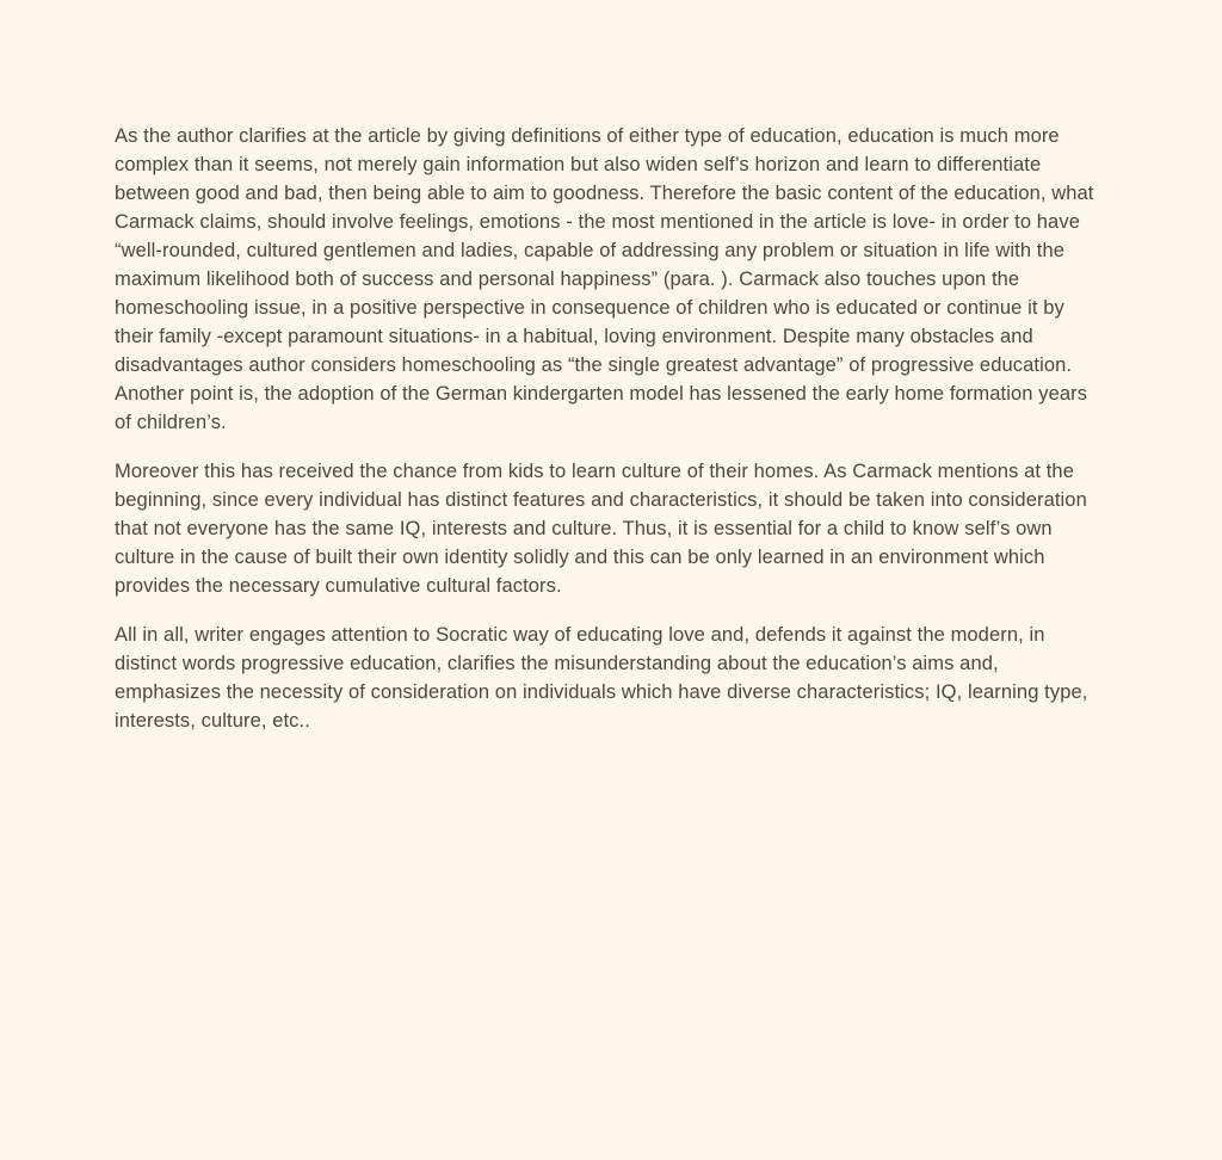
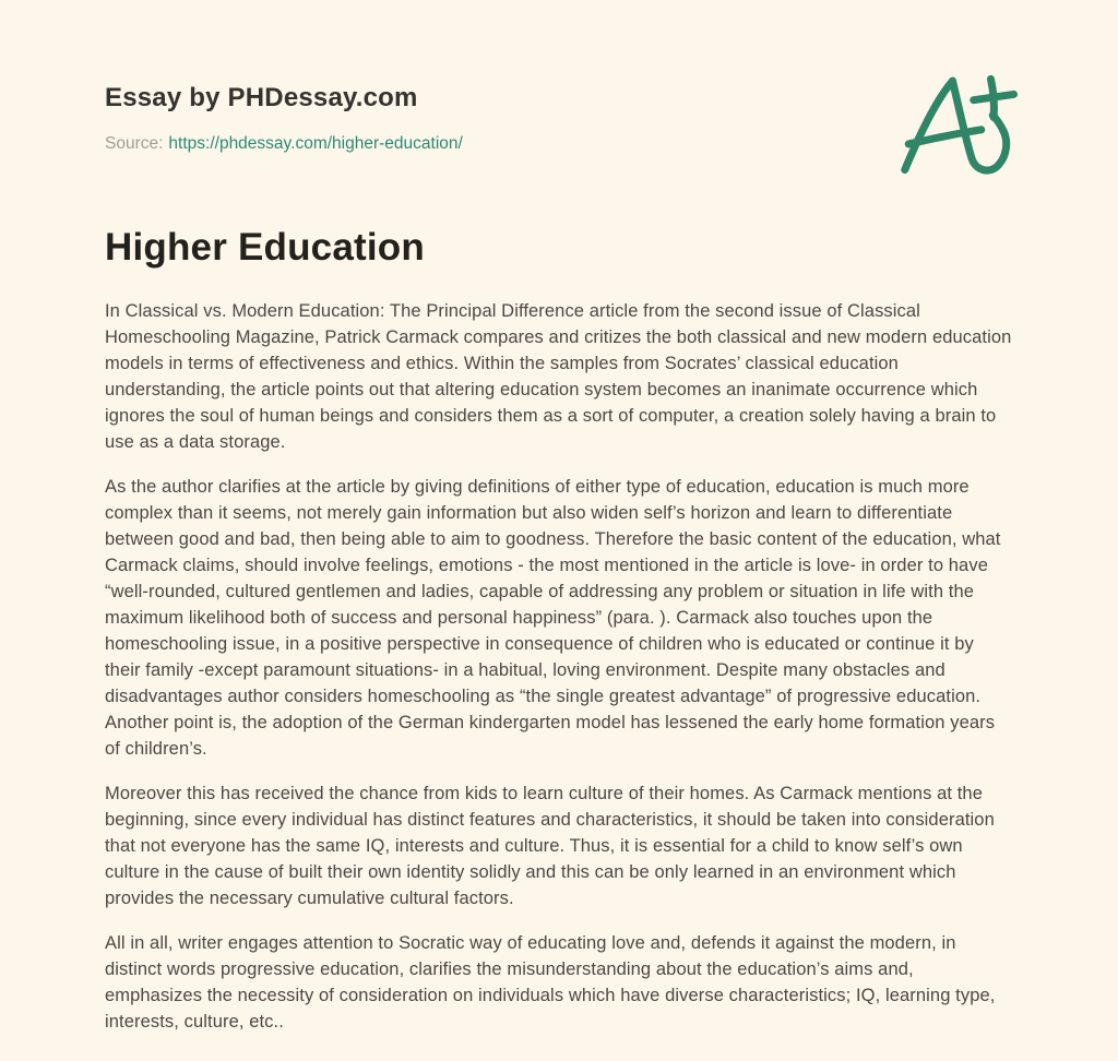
+ Essay by PHDessay.com
+ Source: https://phdessay.com/higher-education/
+ Higher Education
+ In Classical vs. Modern Education: The Principal Difference article from the second issue of Classical Homeschooling Magazine, Patrick Carmack compares and critizes the both classical and new modern education models in terms of effectiveness and ethics. Within the samples from Socrates’ classical education understanding, the article points out that altering education system becomes an inanimate occurrence which ignores the soul of human beings and considers them as a sort of computer, a creation solely having a brain to use as a data storage.
  As the author clarifies at the article by giving definitions of either type of education, education is much more complex than it seems, not merely gain information but also widen self’s horizon and learn to differentiate between good and bad, then being able to aim to goodness. Therefore the basic content of the education, what Carmack claims, should involve feelings, emotions - the most mentioned in the article is love- in order to have “well-rounded, cultured gentlemen and ladies, capable of addressing any problem or situation in life with the maximum likelihood both of success and personal happiness” (para. ). Carmack also touches upon the homeschooling issue, in a positive perspective in consequence of children who is educated or continue it by their family -except paramount situations- in a habitual, loving environment. Despite many obstacles and disadvantages author considers homeschooling as “the single greatest advantage” of progressive education. Another point is, the adoption of the German kindergarten model has lessened the early home formation years of children’s.
  Moreover this has received the chance from kids to learn culture of their homes. As Carmack mentions at the beginning, since every individual has distinct features and characteristics, it should be taken into consideration that not everyone has the same IQ, interests and culture. Thus, it is essential for a child to know self’s own culture in the cause of built their own identity solidly and this can be only learned in an environment which provides the necessary cumulative cultural factors.
  All in all, writer engages attention to Socratic way of educating love and, defends it against the modern, in distinct words progressive education, clarifies the misunderstanding about the education’s aims and, emphasizes the necessity of consideration on individuals which have diverse characteristics; IQ, learning type, interests, culture, etc..
